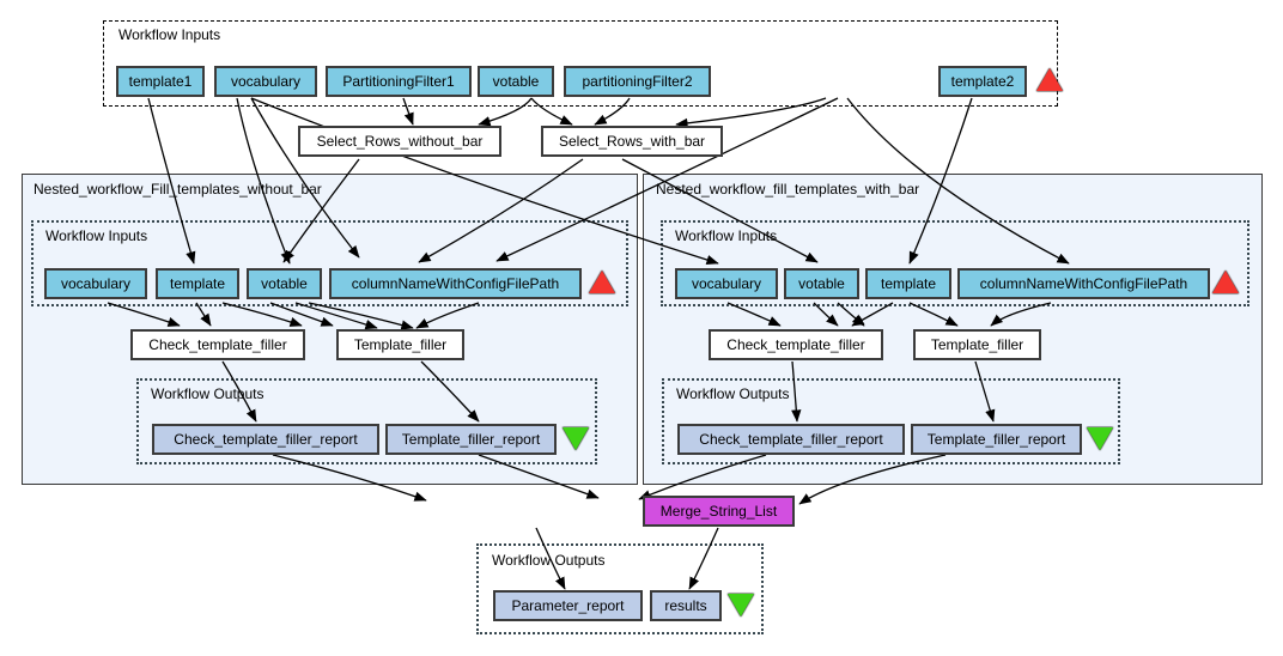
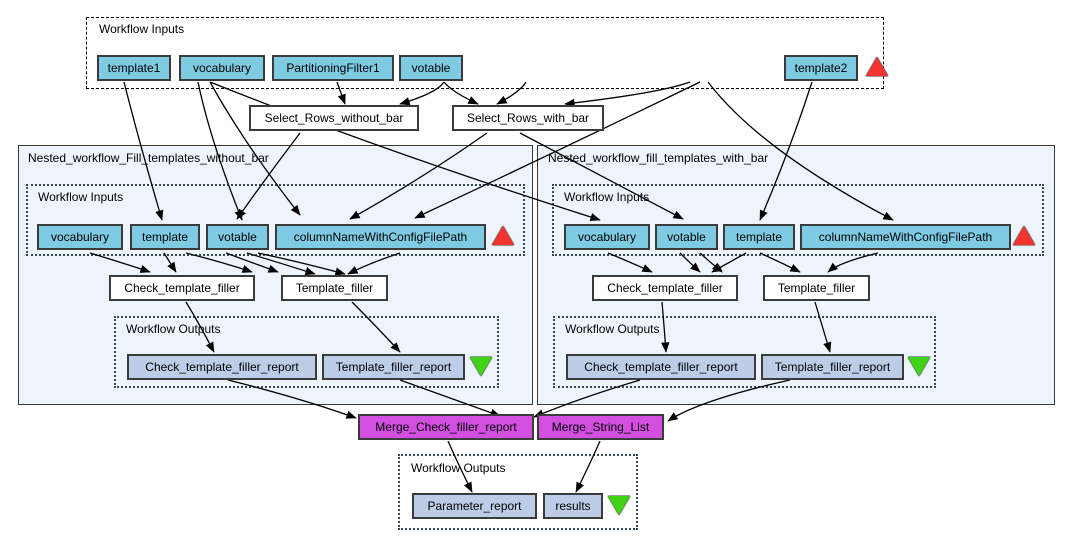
  Workflow Inputs
  template1
  vocabulary
  PartitioningFilter1
  votable
- partitioningFilter2
  template2
  Select_Rows_without_bar
  Select_Rows_with_bar
  Nested_workflow_Filltemplates_wihout_bar
  Workflow Inputs
  vocabulary
  template
  votable
  columnNameWithConfigFilePath
  Check_template_filler
  Template_filler
  Workflow Oututs
  Check_template_filler_report
  Template_filler_report
  Neted_workflow_fill_templates_with_bar
  Workflow Inpus
  vocabulary
  votable
  template
  columnNameWithConfigFilePath
  Check_template_filler
  Template_filler
  Workflow Outputs
  Check_template_filler_report
  Template_filler_report
+ Merge_Check_filler_report
  Merge_String_List
  Workflow Outputs
  Parameter_report
  results
